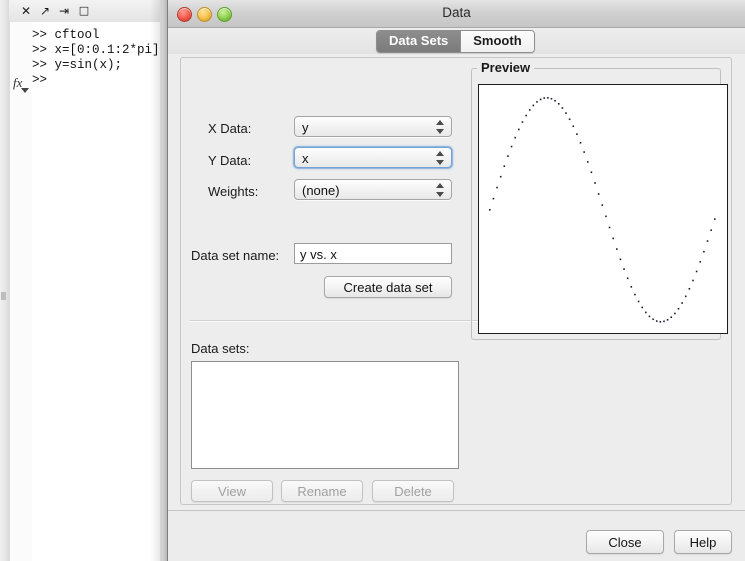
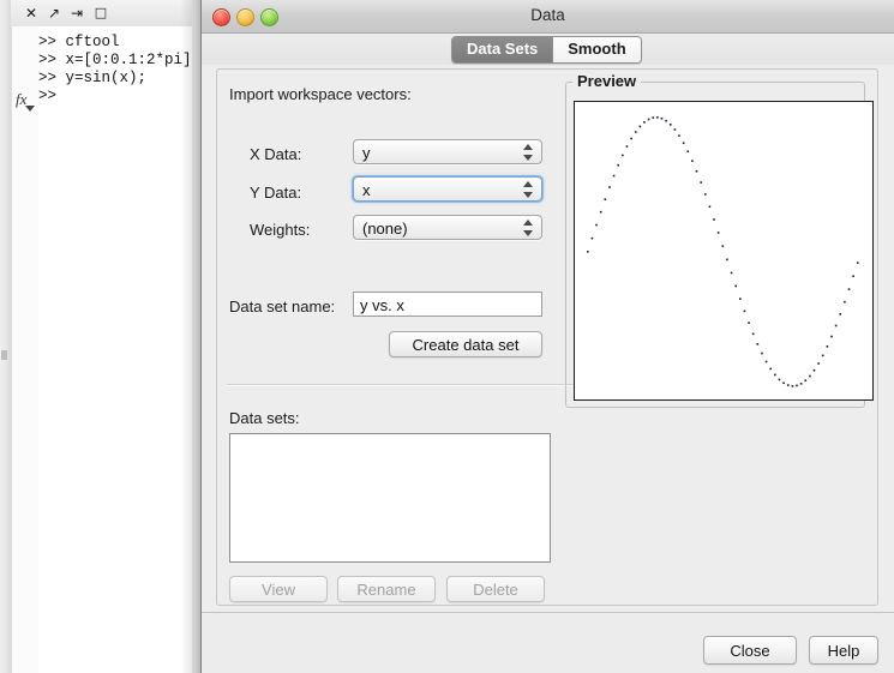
  ✕
  ↗
  ⇥
  □
  fx
  >> cftool
  >> x=[0:0.1:2*pi
  >> y=sin(x);
  >>
  Data
  Data Sets
  Smooth
+ Import workspace vectors:
  X Data:
  y
  Y Data:
  x
  Weights:
  (none)
  Data set name:
  y vs. x
  Create data set
  Data sets:
  View
  Rename
  Delete
  Preview
  Close
  Help
